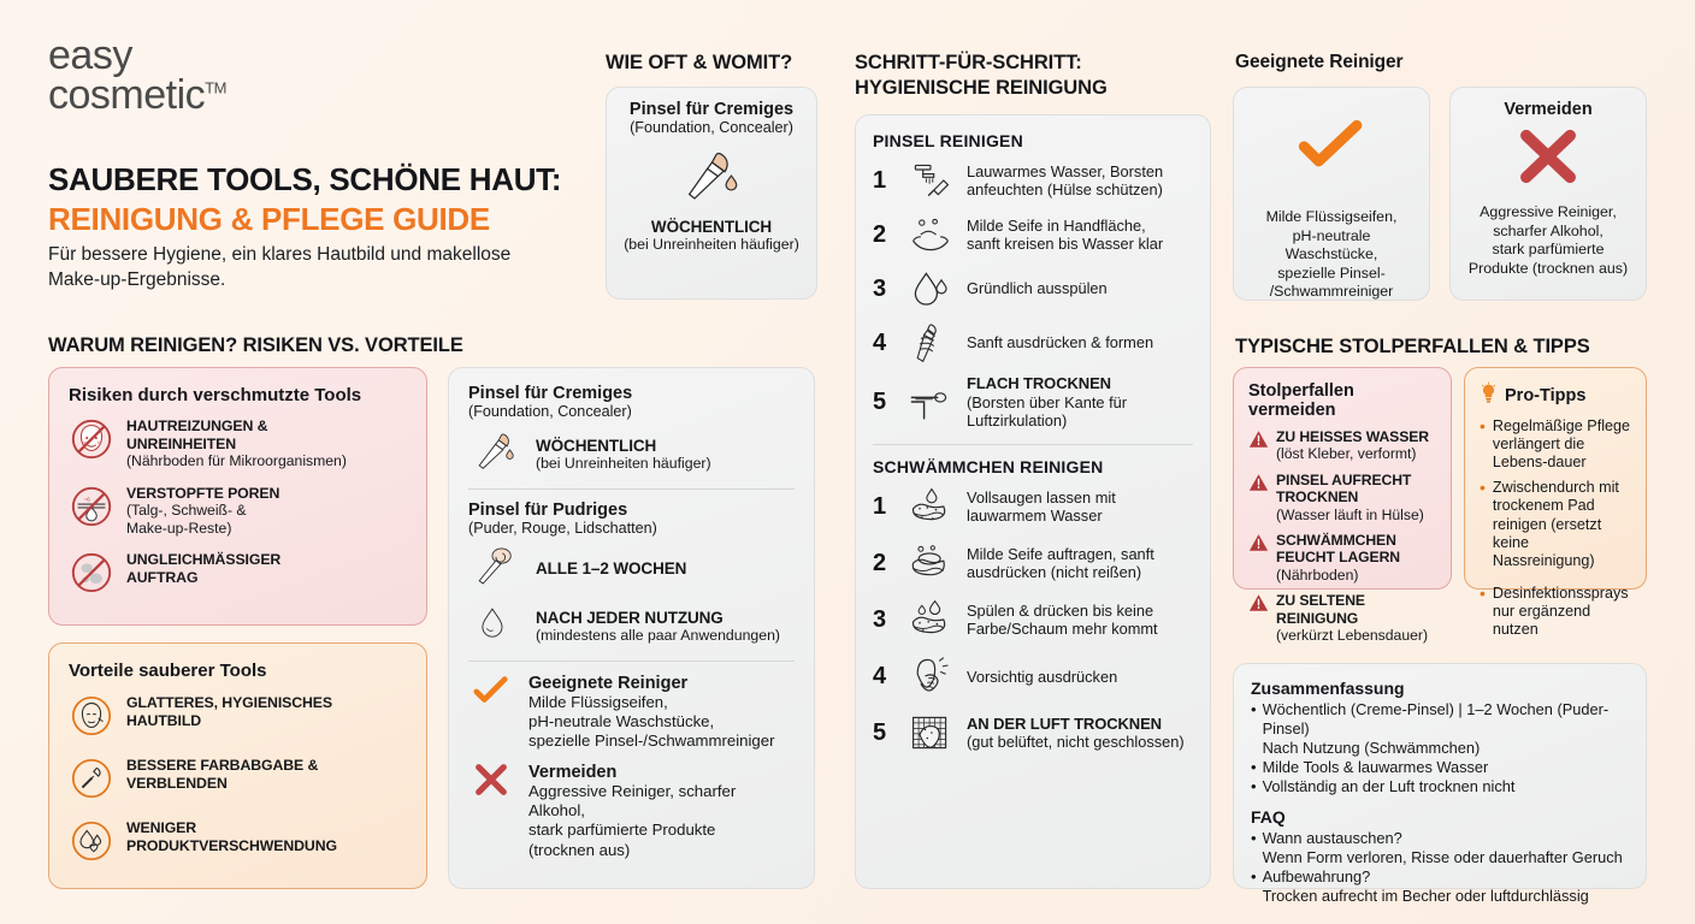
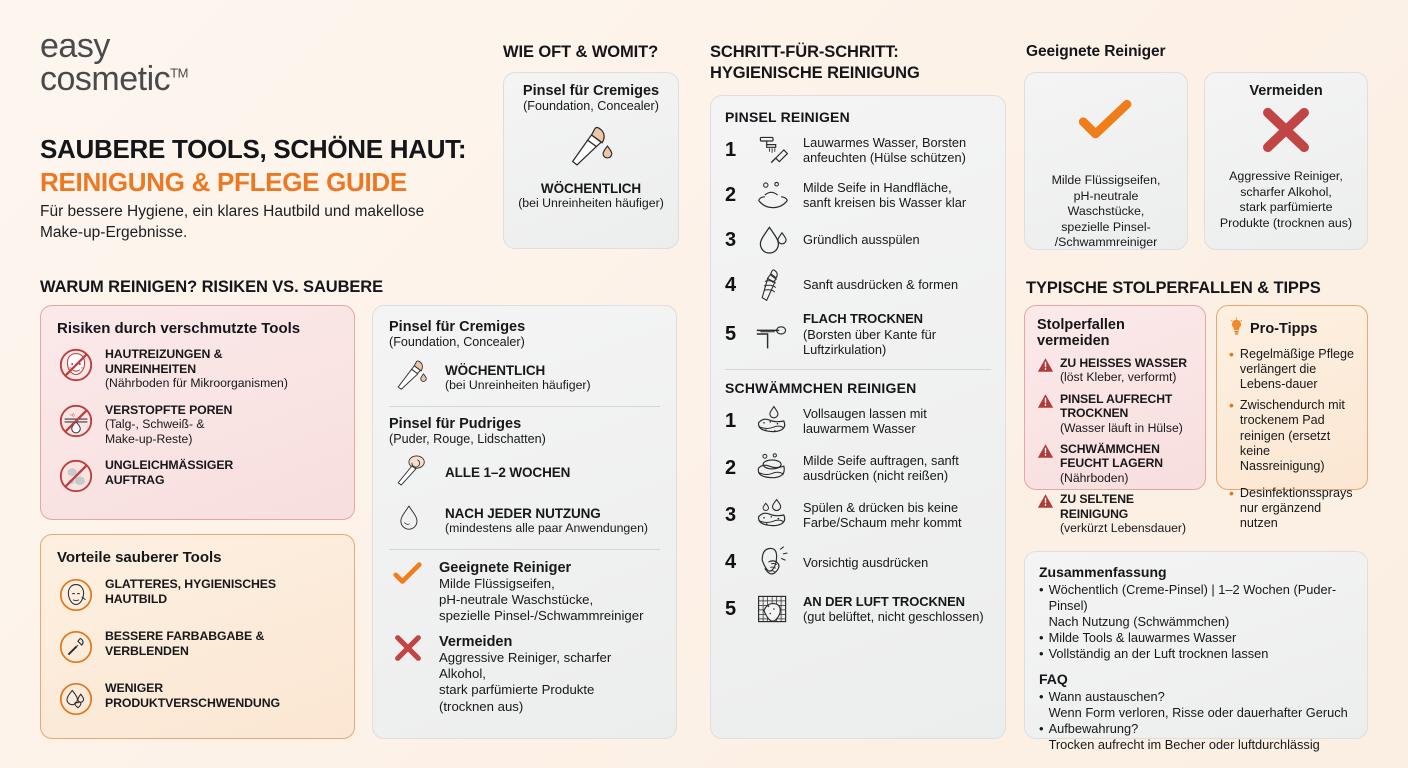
  easy
  cosmeticTM
  SAUBERE TOOLS, SCHÖNE HAUT:
  REINIGUNG & PFLEGE GUIDE
  Für bessere Hygiene, ein klares Hautbild und makellose Make-up-Ergebnisse.
- WARUM REINIGEN? RISIKEN VS. VORTEILE
+ WARUM REINIGEN? RISIKEN VS. SAUBERE
  WIE OFT & WOMIT?
  SCHRITT-FÜR-SCHRITT:
  HYGIENISCHE REINIGUNG
  Geeignete Reiniger
  TYPISCHE STOLPERFALLEN & TIPPS
  Risiken durch verschmutzte Tools
  HAUTREIZUNGEN &
  UNREINHEITEN
  (Nährboden für Mikroorganismen)
  VERSTOPFTE POREN
  (Talg-, Schweiß- &
  Make-up-Reste)
  UNGLEICHMÄSSIGER
  AUFTRAG
  Vorteile sauberer Tools
  GLATTERES, HYGIENISCHES
  HAUTBILD
  BESSERE FARBABGABE &
  VERBLENDEN
  WENIGER
  PRODUKTVERSCHWENDUNG
  Pinsel für Cremiges
  (Foundation, Concealer)
  WÖCHENTLICH
  (bei Unreinheiten häufiger)
  Pinsel für Cremiges
  (Foundation, Concealer)
  WÖCHENTLICH
  (bei Unreinheiten häufiger)
  Pinsel für Pudriges
  (Puder, Rouge, Lidschatten)
  ALLE 1–2 WOCHEN
  NACH JEDER NUTZUNG
  (mindestens alle paar Anwendungen)
  Geeignete Reiniger
  Milde Flüssigseifen,
  pH-neutrale Waschstücke,
  spezielle Pinsel-/Schwammreiniger
  Vermeiden
  Aggressive Reiniger, scharfer Alkohol,
  stark parfümierte Produkte
  (trocknen aus)
  PINSEL REINIGEN
  1
  Lauwarmes Wasser, Borsten
  anfeuchten (Hülse schützen)
  2
  Milde Seife in Handfläche,
  sanft kreisen bis Wasser klar
  3
  Gründlich ausspülen
  4
  Sanft ausdrücken & formen
  5
  FLACH TROCKNEN
  (Borsten über Kante für
  Luftzirkulation)
  SCHWÄMMCHEN REINIGEN
  1
  Vollsaugen lassen mit
  lauwarmem Wasser
  2
  Milde Seife auftragen, sanft
  ausdrücken (nicht reißen)
  3
  Spülen & drücken bis keine
  Farbe/Schaum mehr kommt
  4
  Vorsichtig ausdrücken
  5
  AN DER LUFT TROCKNEN
  (gut belüftet, nicht geschlossen)
  Milde Flüssigseifen,
  pH-neutrale Waschstücke,
  spezielle Pinsel-
  /Schwammreiniger
  Vermeiden
  Aggressive Reiniger,
  scharfer Alkohol,
  stark parfümierte
  Produkte (trocknen aus)
  Stolperfallen vermeiden
  ZU HEISSES WASSER
  (löst Kleber, verformt)
  PINSEL AUFRECHT
  TROCKNEN
  (Wasser läuft in Hülse)
  SCHWÄMMCHEN
  FEUCHT LAGERN
  (Nährboden)
  ZU SELTENE REINIGUNG
  (verkürzt Lebensdauer)
  Pro-Tipps
  •
  Regelmäßige Pflege verlängert die Lebens-dauer
  •
  Zwischendurch mit trockenem Pad reinigen (ersetzt keine Nassreinigung)
  •
  Desinfektionssprays nur ergänzend nutzen
  Zusammenfassung
  •
  Wöchentlich (Creme-Pinsel) | 1–2 Wochen (Puder-Pinsel)
  Nach Nutzung (Schwämmchen)
  •
  Milde Tools & lauwarmes Wasser
  •
- Vollständig an der Luft trocknen nicht
+ Vollständig an der Luft trocknen lassen
  FAQ
  •
  Wann austauschen?
  Wenn Form verloren, Risse oder dauerhafter Geruch
  •
  Aufbewahrung?
  Trocken aufrecht im Becher oder luftdurchlässig
